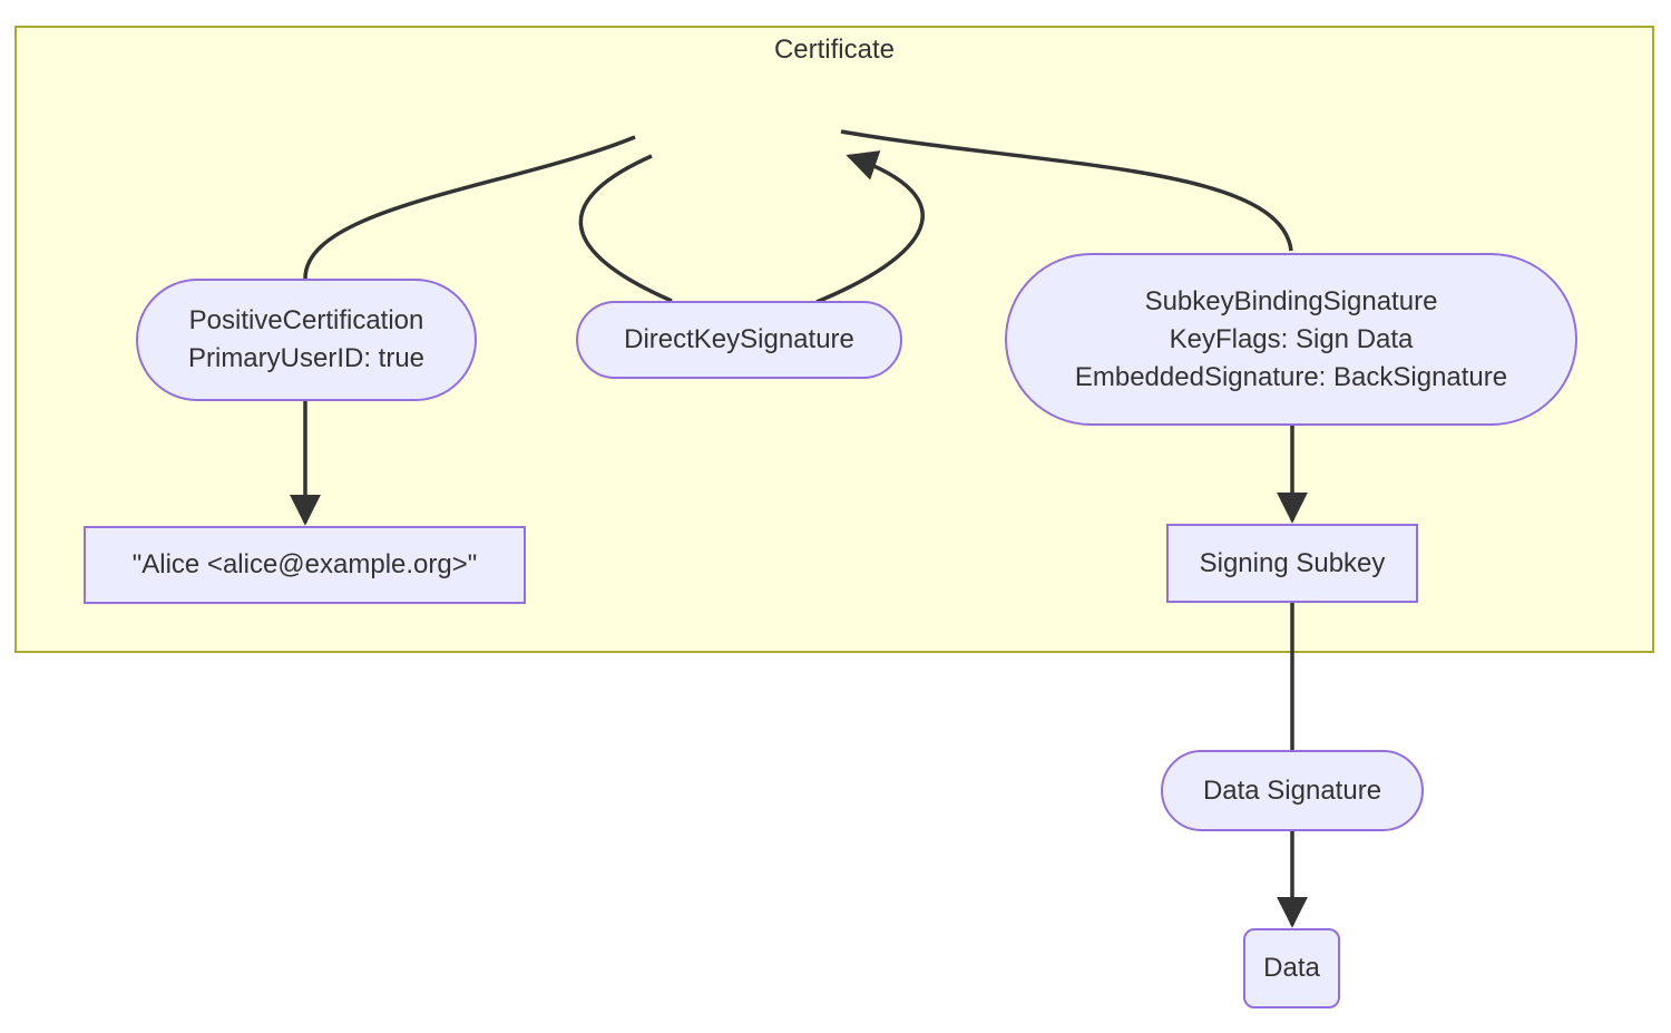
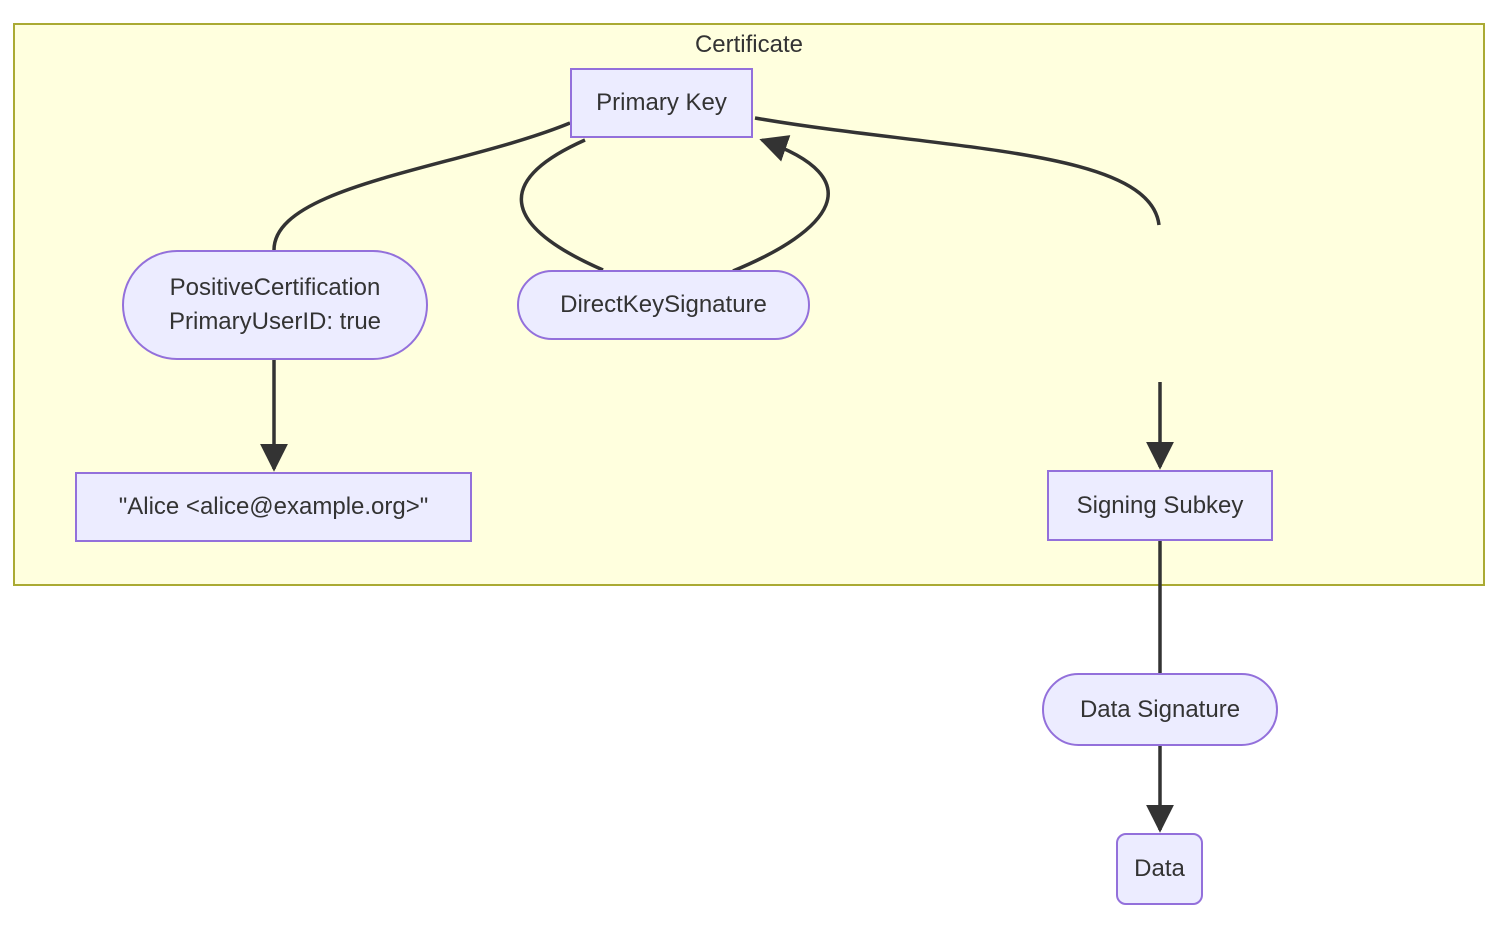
  Certificate
+ Primary Key
  PositiveCertification
  PrimaryUserID: true
  DirectKeySignature
- SubkeyBindingSignature
- KeyFlags: Sign Data
- EmbeddedSignature: BackSignature
  "Alice <alice@example.org>"
  Signing Subkey
  Data Signature
  Data
